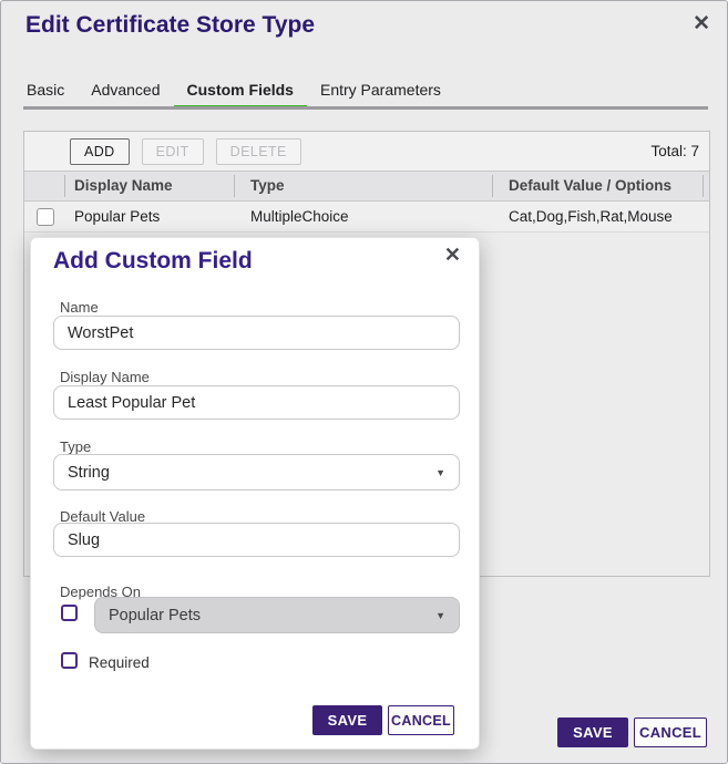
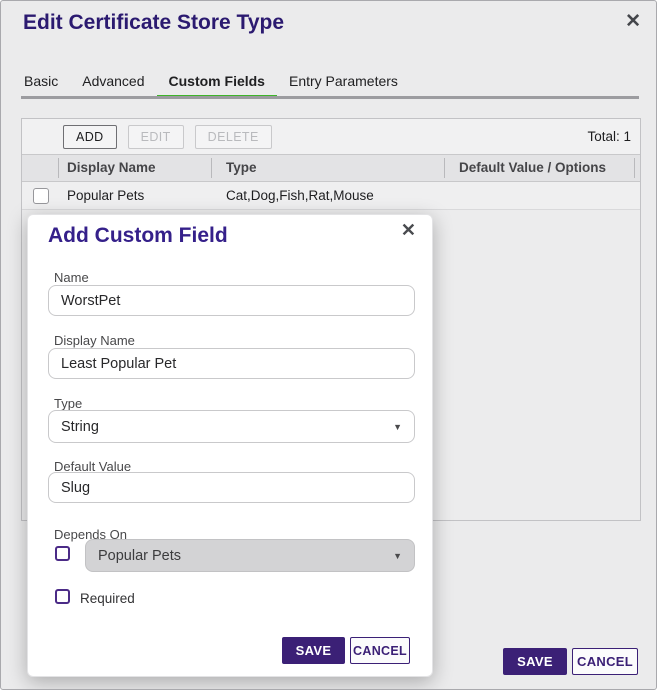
  Edit Certificate Store Type
  ✕
  Basic
  Advanced
  Custom Fields
  Entry Parameters
  ADD
  EDIT
  DELETE
- Total: 7
+ Total: 1
  Display Name
  Type
  Default Value / Options
  Popular Pets
- MultipleChoice
  Cat,Dog,Fish,Rat,Mouse
  SAVE
  CANCEL
  Add Custom Field
  ✕
  Name
  WorstPet
  Display Name
  Least Popular Pet
  Type
  String
  ▼
  Default Value
  Slug
  Depends On
  Popular Pets
  ▼
  Required
  SAVE
  CANCEL
